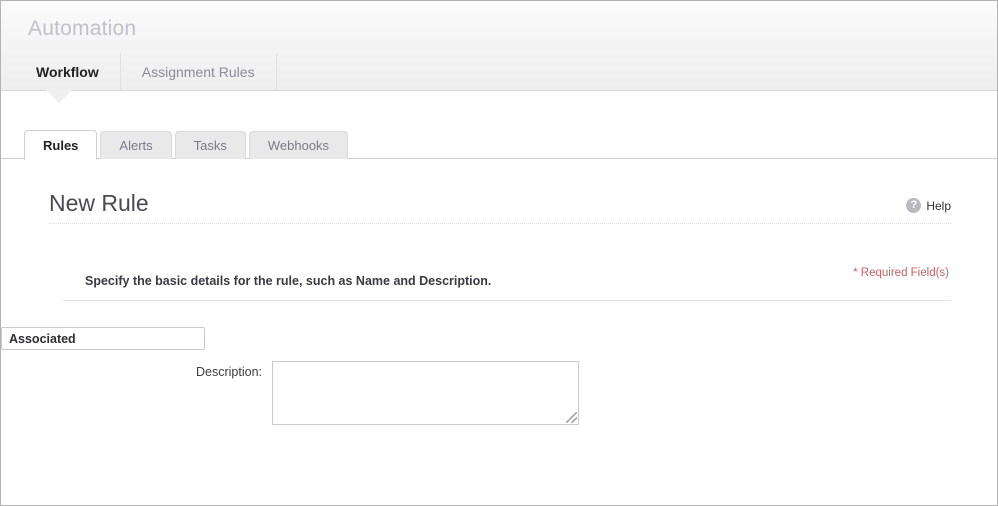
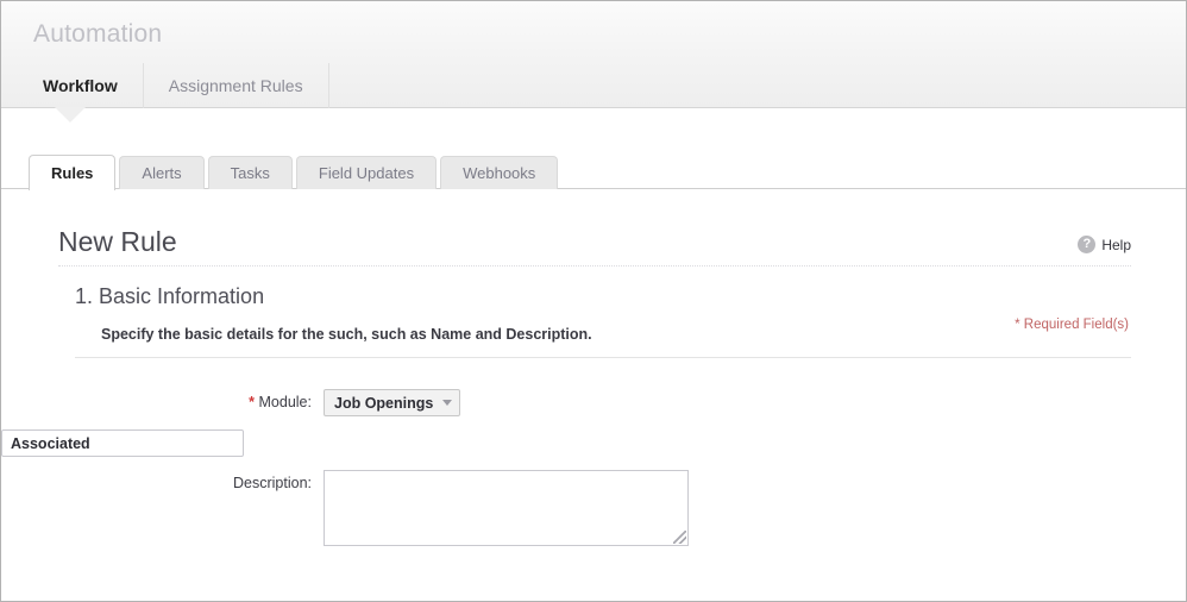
  Automation
  Workflow
  Assignment Rules
  Rules
  Alerts
  Tasks
+ Field Updates
  Webhooks
  New Rule
  ?
  Help
+ 1. Basic Information
- Specify the basic details for the rule, such as Name and Description.
+ Specify the basic details for the such, such as Name and Description.
  * Required Field(s)
+ * Module:
+ Job Openings
  Associated
  Description:
